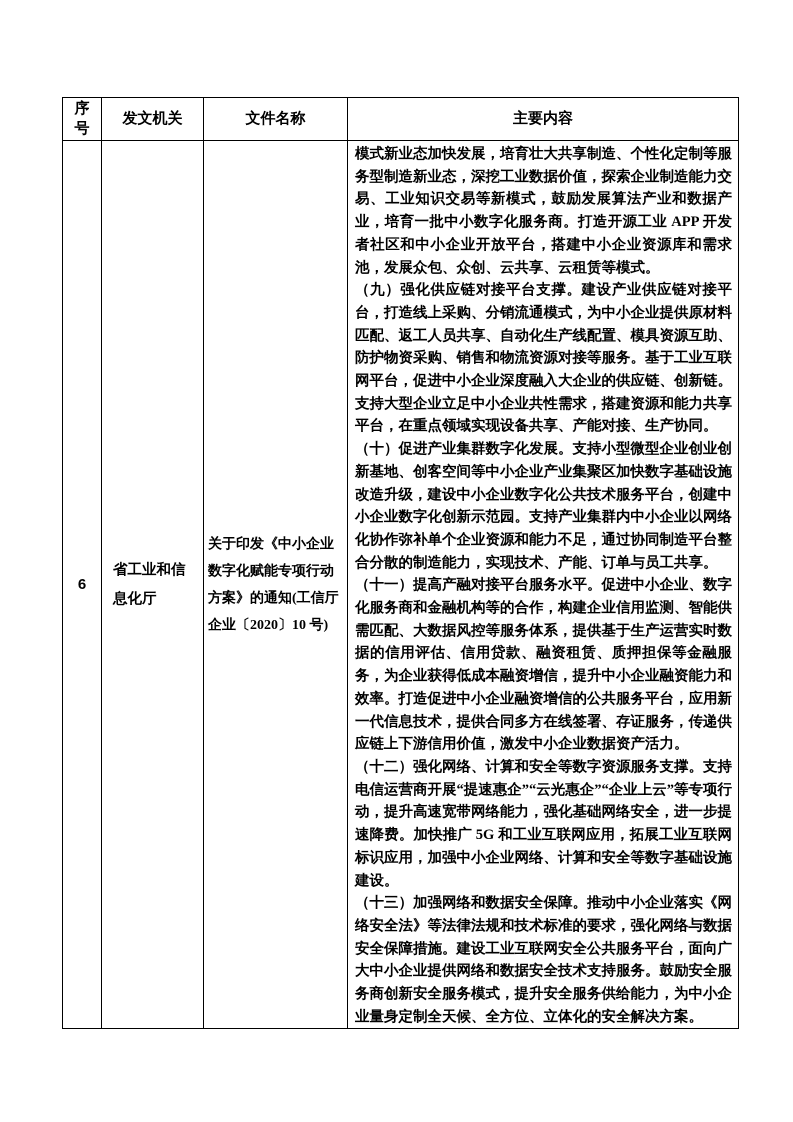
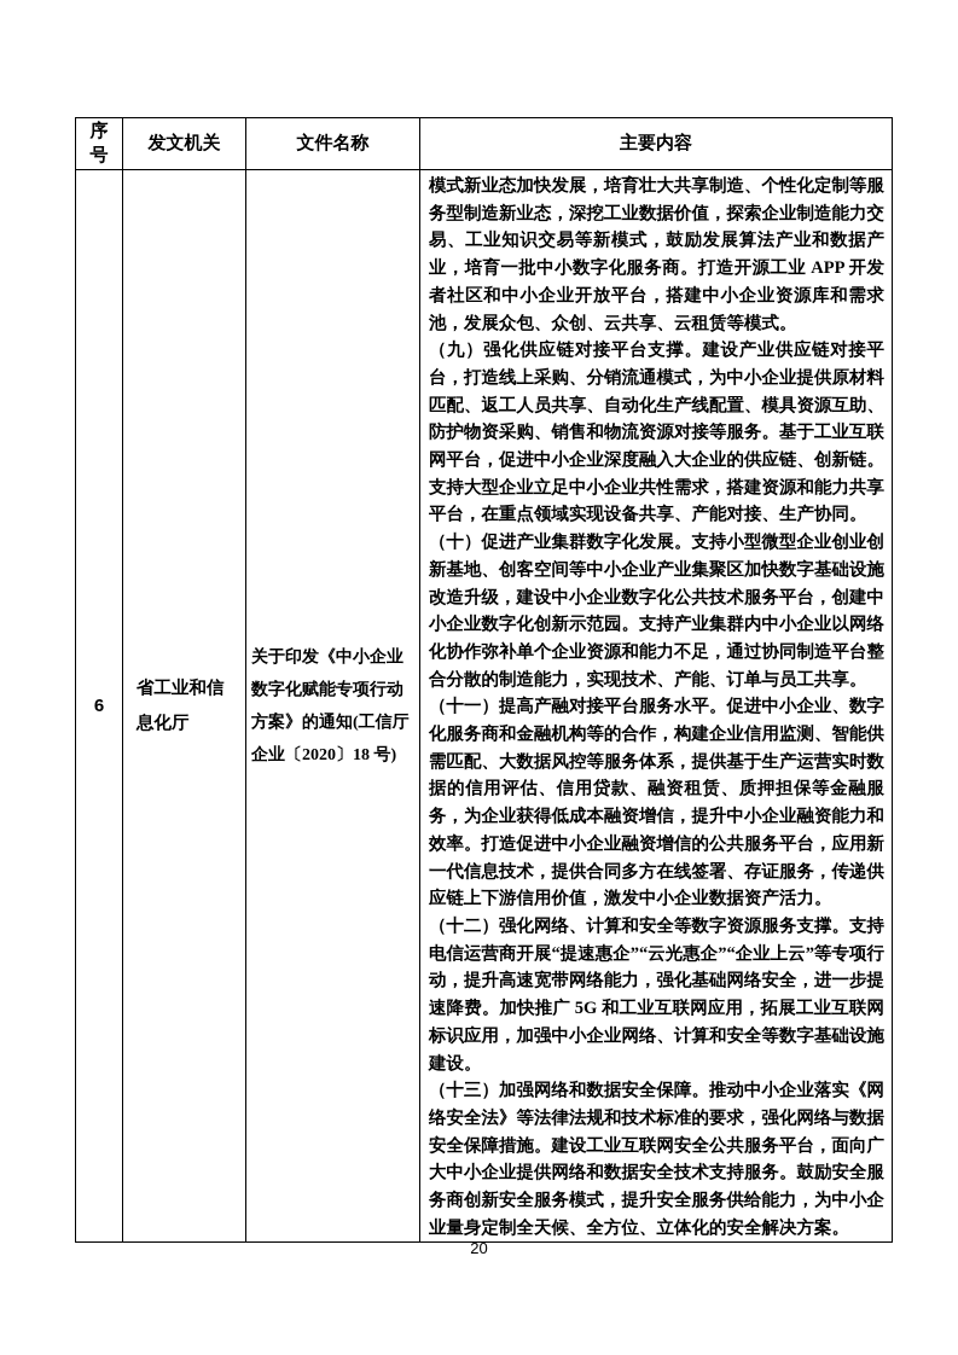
  序号	发文机关	文件名称	主要内容
- 6	省工业和信息化厅	关于印发《中小企业数字化赋能专项行动方案》的通知(工信厅企业〔2020〕10 号)	模式新业态加快发展，培育壮大共享制造、个性化定制等服务型制造新业态，深挖工业数据价值，探索企业制造能力交易、工业知识交易等新模式，鼓励发展算法产业和数据产业，培育一批中小数字化服务商。打造开源工业 APP 开发者社区和中小企业开放平台，搭建中小企业资源库和需求池，发展众包、众创、云共享、云租赁等模式。 （九）强化供应链对接平台支撑。建设产业供应链对接平台，打造线上采购、分销流通模式，为中小企业提供原材料匹配、返工人员共享、自动化生产线配置、模具资源互助、防护物资采购、销售和物流资源对接等服务。基于工业互联网平台，促进中小企业深度融入大企业的供应链、创新链。支持大型企业立足中小企业共性需求，搭建资源和能力共享平台，在重点领域实现设备共享、产能对接、生产协同。 （十）促进产业集群数字化发展。支持小型微型企业创业创新基地、创客空间等中小企业产业集聚区加快数字基础设施改造升级，建设中小企业数字化公共技术服务平台，创建中小企业数字化创新示范园。支持产业集群内中小企业以网络化协作弥补单个企业资源和能力不足，通过协同制造平台整合分散的制造能力，实现技术、产能、订单与员工共享。 （十一）提高产融对接平台服务水平。促进中小企业、数字化服务商和金融机构等的合作，构建企业信用监测、智能供需匹配、大数据风控等服务体系，提供基于生产运营实时数据的信用评估、信用贷款、融资租赁、质押担保等金融服务，为企业获得低成本融资增信，提升中小企业融资能力和效率。打造促进中小企业融资增信的公共服务平台，应用新一代信息技术，提供合同多方在线签署、存证服务，传递供应链上下游信用价值，激发中小企业数据资产活力。 （十二）强化网络、计算和安全等数字资源服务支撑。支持电信运营商开展“提速惠企”“云光惠企”“企业上云”等专项行动，提升高速宽带网络能力，强化基础网络安全，进一步提速降费。加快推广 5G 和工业互联网应用，拓展工业互联网标识应用，加强中小企业网络、计算和安全等数字基础设施建设。 （十三）加强网络和数据安全保障。推动中小企业落实《网络安全法》等法律法规和技术标准的要求，强化网络与数据安全保障措施。建设工业互联网安全公共服务平台，面向广大中小企业提供网络和数据安全技术支持服务。鼓励安全服务商创新安全服务模式，提升安全服务供给能力，为中小企业量身定制全天候、全方位、立体化的安全解决方案。
+ 6	省工业和信息化厅	关于印发《中小企业数字化赋能专项行动方案》的通知(工信厅企业〔2020〕18 号)	模式新业态加快发展，培育壮大共享制造、个性化定制等服务型制造新业态，深挖工业数据价值，探索企业制造能力交易、工业知识交易等新模式，鼓励发展算法产业和数据产业，培育一批中小数字化服务商。打造开源工业 APP 开发者社区和中小企业开放平台，搭建中小企业资源库和需求池，发展众包、众创、云共享、云租赁等模式。 （九）强化供应链对接平台支撑。建设产业供应链对接平台，打造线上采购、分销流通模式，为中小企业提供原材料匹配、返工人员共享、自动化生产线配置、模具资源互助、防护物资采购、销售和物流资源对接等服务。基于工业互联网平台，促进中小企业深度融入大企业的供应链、创新链。支持大型企业立足中小企业共性需求，搭建资源和能力共享平台，在重点领域实现设备共享、产能对接、生产协同。 （十）促进产业集群数字化发展。支持小型微型企业创业创新基地、创客空间等中小企业产业集聚区加快数字基础设施改造升级，建设中小企业数字化公共技术服务平台，创建中小企业数字化创新示范园。支持产业集群内中小企业以网络化协作弥补单个企业资源和能力不足，通过协同制造平台整合分散的制造能力，实现技术、产能、订单与员工共享。 （十一）提高产融对接平台服务水平。促进中小企业、数字化服务商和金融机构等的合作，构建企业信用监测、智能供需匹配、大数据风控等服务体系，提供基于生产运营实时数据的信用评估、信用贷款、融资租赁、质押担保等金融服务，为企业获得低成本融资增信，提升中小企业融资能力和效率。打造促进中小企业融资增信的公共服务平台，应用新一代信息技术，提供合同多方在线签署、存证服务，传递供应链上下游信用价值，激发中小企业数据资产活力。 （十二）强化网络、计算和安全等数字资源服务支撑。支持电信运营商开展“提速惠企”“云光惠企”“企业上云”等专项行动，提升高速宽带网络能力，强化基础网络安全，进一步提速降费。加快推广 5G 和工业互联网应用，拓展工业互联网标识应用，加强中小企业网络、计算和安全等数字基础设施建设。 （十三）加强网络和数据安全保障。推动中小企业落实《网络安全法》等法律法规和技术标准的要求，强化网络与数据安全保障措施。建设工业互联网安全公共服务平台，面向广大中小企业提供网络和数据安全技术支持服务。鼓励安全服务商创新安全服务模式，提升安全服务供给能力，为中小企业量身定制全天候、全方位、立体化的安全解决方案。
+ 20
